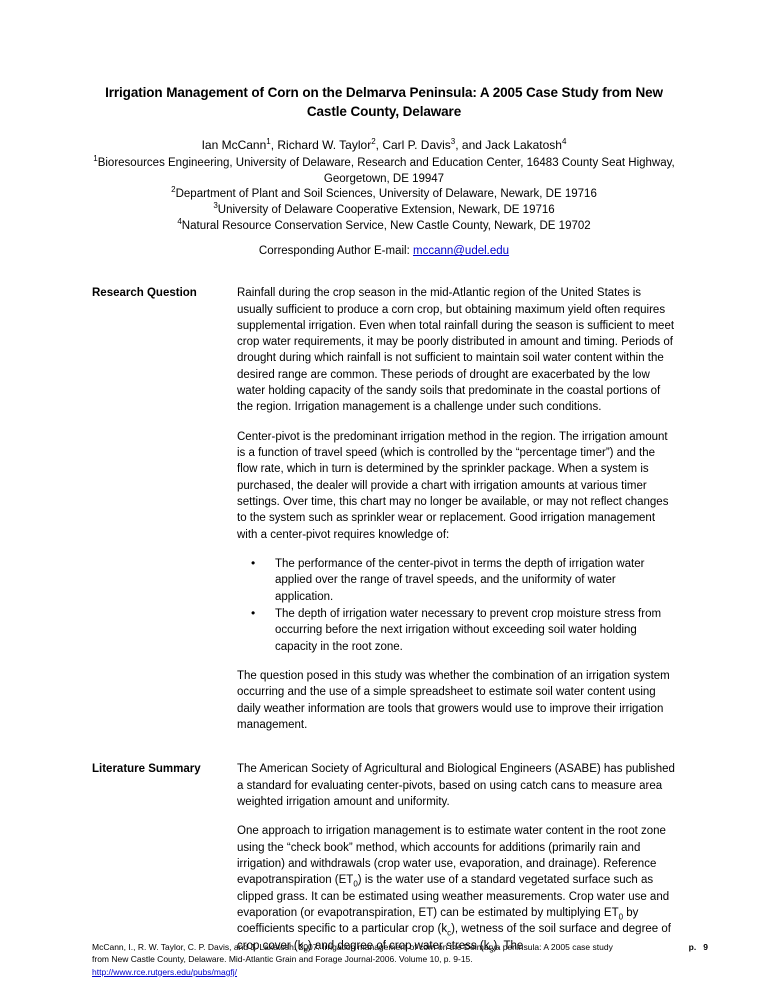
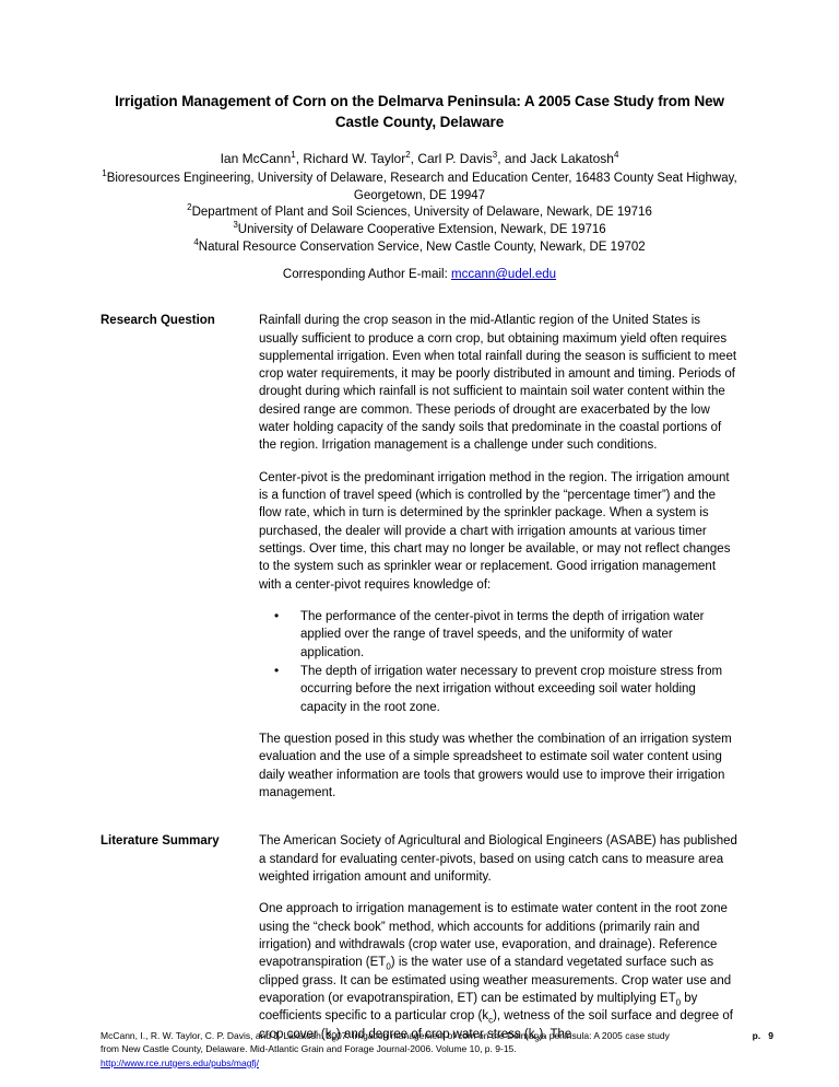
  Irrigation Management of Corn on the Delmarva Peninsula: A 2005 Case Study from New Castle County, Delaware
  Ian McCann1, Richard W. Taylor2, Carl P. Davis3, and Jack Lakatosh4
  1Bioresources Engineering, University of Delaware, Research and Education Center, 16483 County Seat Highway, Georgetown, DE 19947
  2Department of Plant and Soil Sciences, University of Delaware, Newark, DE 19716
  3University of Delaware Cooperative Extension, Newark, DE 19716
  4Natural Resource Conservation Service, New Castle County, Newark, DE 19702
  Corresponding Author E-mail: mccann@udel.edu
  Research Question
  Rainfall during the crop season in the mid-Atlantic region of the United States is usually sufficient to produce a corn crop, but obtaining maximum yield often requires supplemental irrigation. Even when total rainfall during the season is sufficient to meet crop water requirements, it may be poorly distributed in amount and timing. Periods of drought during which rainfall is not sufficient to maintain soil water content within the desired range are common. These periods of drought are exacerbated by the low water holding capacity of the sandy soils that predominate in the coastal portions of the region. Irrigation management is a challenge under such conditions.
  Center-pivot is the predominant irrigation method in the region. The irrigation amount is a function of travel speed (which is controlled by the “percentage timer”) and the flow rate, which in turn is determined by the sprinkler package. When a system is purchased, the dealer will provide a chart with irrigation amounts at various timer settings. Over time, this chart may no longer be available, or may not reflect changes to the system such as sprinkler wear or replacement. Good irrigation management with a center-pivot requires knowledge of:
  The performance of the center-pivot in terms the depth of irrigation water applied over the range of travel speeds, and the uniformity of water application.
  The depth of irrigation water necessary to prevent crop moisture stress from occurring before the next irrigation without exceeding soil water holding capacity in the root zone.
- The question posed in this study was whether the combination of an irrigation system occurring and the use of a simple spreadsheet to estimate soil water content using daily weather information are tools that growers would use to improve their irrigation management.
+ The question posed in this study was whether the combination of an irrigation system evaluation and the use of a simple spreadsheet to estimate soil water content using daily weather information are tools that growers would use to improve their irrigation management.
  Literature Summary
  The American Society of Agricultural and Biological Engineers (ASABE) has published a standard for evaluating center-pivots, based on using catch cans to measure area weighted irrigation amount and uniformity.
  One approach to irrigation management is to estimate water content in the root zone using the “check book” method, which accounts for additions (primarily rain and irrigation) and withdrawals (crop water use, evaporation, and drainage). Reference evapotranspiration (ET0) is the water use of a standard vegetated surface such as clipped grass. It can be estimated using weather measurements. Crop water use and evaporation (or evapotranspiration, ET) can be estimated by multiplying ET0 by coefficients specific to a particular crop (kc), wetness of the soil surface and degree of crop cover (ke) and degree of crop water stress (ks). The
  McCann, I., R. W. Taylor, C. P. Davis, and J. Lakatosh. 2007. Irrigation management of corn on the Delmarva peninsula: A 2005 case study
  p. 9
  from New Castle County, Delaware. Mid-Atlantic Grain and Forage Journal-2006. Volume 10, p. 9-15.
  http://www.rce.rutgers.edu/pubs/magfj/
